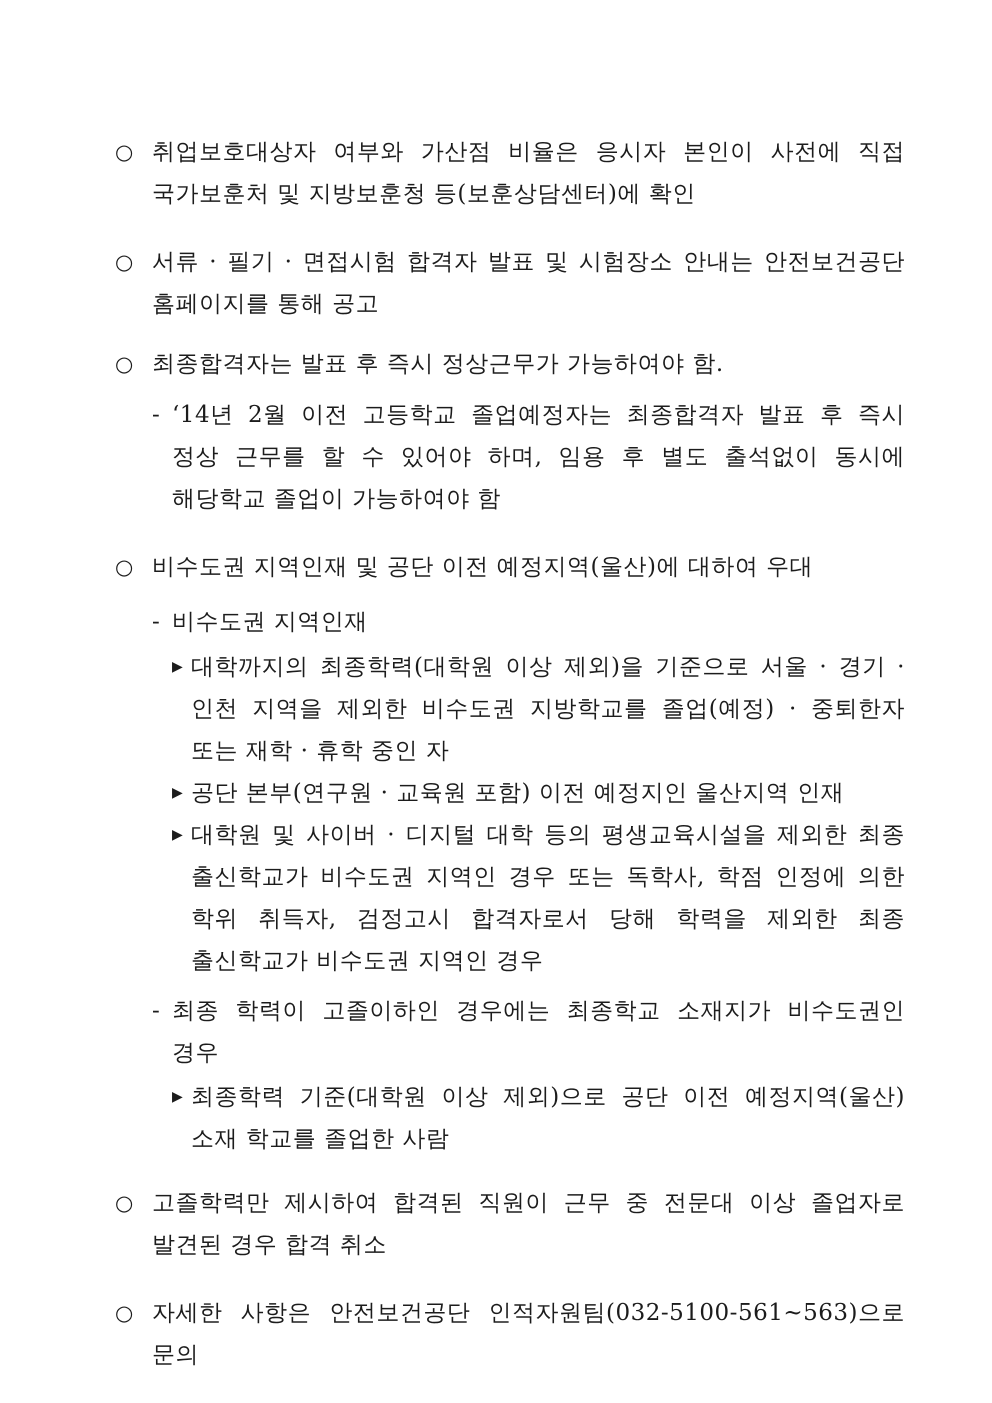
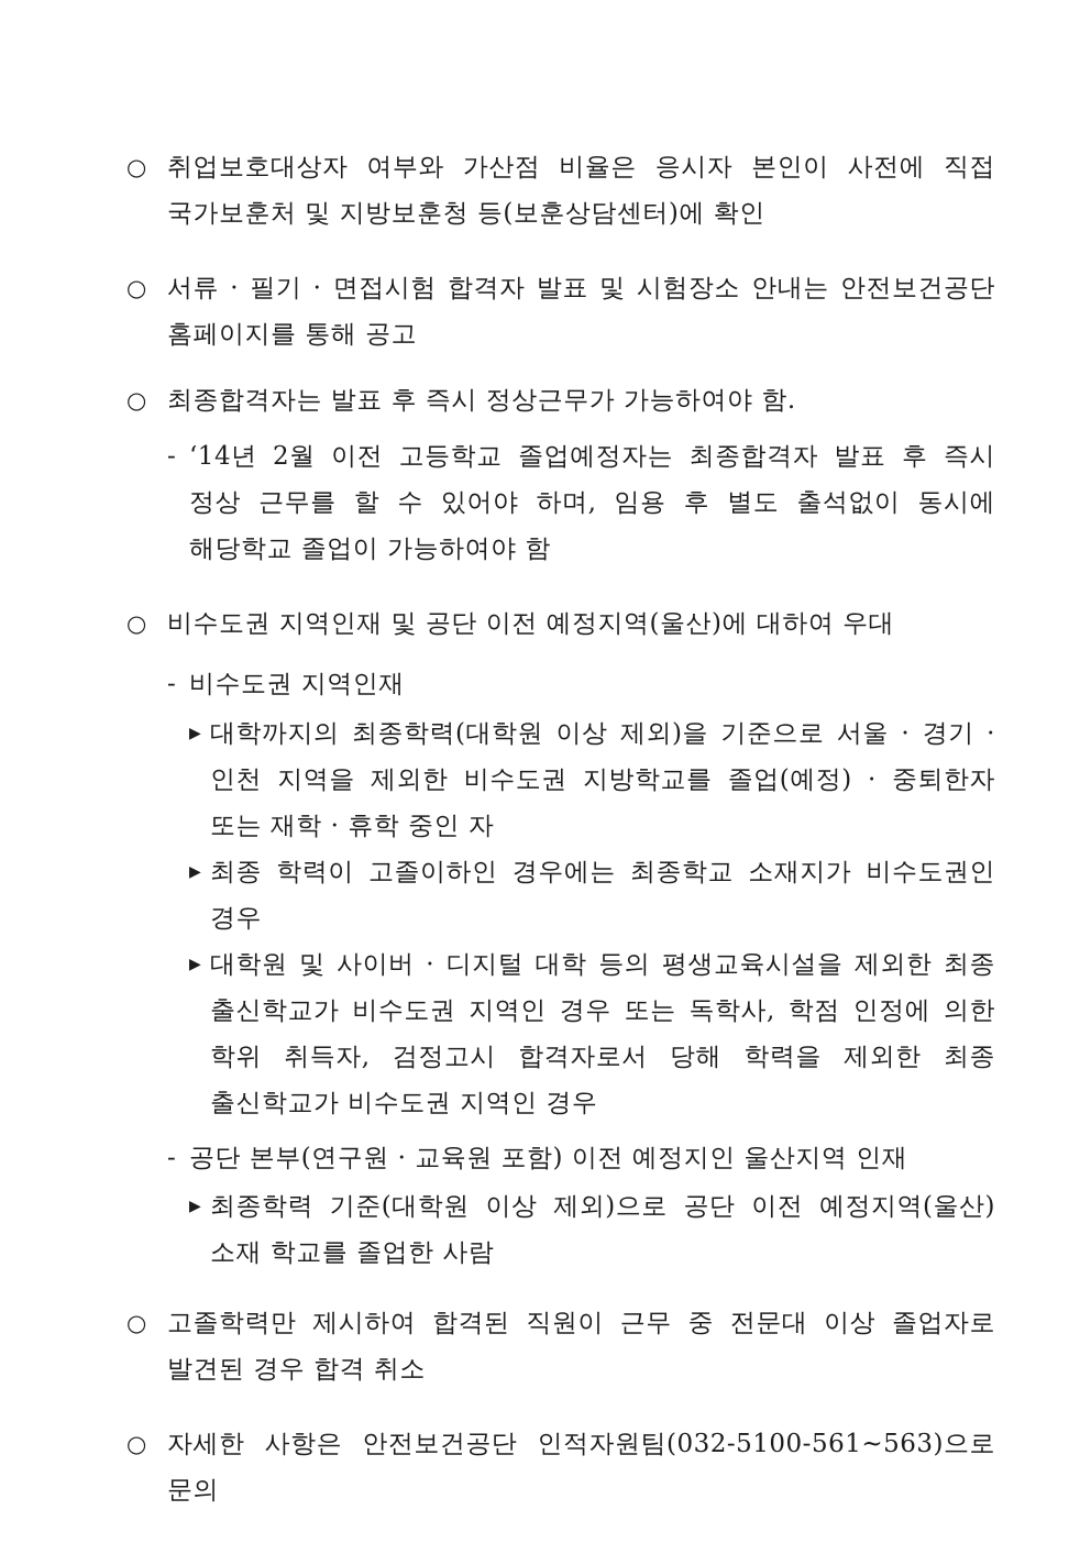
  ○
  취업보호대상자 여부와 가산점 비율은 응시자 본인이 사전에 직접 국가보훈처 및 지방보훈청 등(보훈상담센터)에 확인
  ○
  서류 · 필기 · 면접시험 합격자 발표 및 시험장소 안내는 안전보건공단 홈페이지를 통해 공고
  ○
  최종합격자는 발표 후 즉시 정상근무가 가능하여야 함.
  -
  ‘14년 2월 이전 고등학교 졸업예정자는 최종합격자 발표 후 즉시 정상 근무를 할 수 있어야 하며, 임용 후 별도 출석없이 동시에 해당학교 졸업이 가능하여야 함
  ○
  비수도권 지역인재 및 공단 이전 예정지역(울산)에 대하여 우대
  -
  비수도권 지역인재
  ▶
  대학까지의 최종학력(대학원 이상 제외)을 기준으로 서울 · 경기 · 인천 지역을 제외한 비수도권 지방학교를 졸업(예정) · 중퇴한자 또는 재학 · 휴학 중인 자
  ▶
- 공단 본부(연구원 · 교육원 포함) 이전 예정지인 울산지역 인재
+ 최종 학력이 고졸이하인 경우에는 최종학교 소재지가 비수도권인 경우
  ▶
  대학원 및 사이버 · 디지털 대학 등의 평생교육시설을 제외한 최종 출신학교가 비수도권 지역인 경우 또는 독학사, 학점 인정에 의한 학위 취득자, 검정고시 합격자로서 당해 학력을 제외한 최종 출신학교가 비수도권 지역인 경우
  -
- 최종 학력이 고졸이하인 경우에는 최종학교 소재지가 비수도권인 경우
+ 공단 본부(연구원 · 교육원 포함) 이전 예정지인 울산지역 인재
  ▶
  최종학력 기준(대학원 이상 제외)으로 공단 이전 예정지역(울산) 소재 학교를 졸업한 사람
  ○
  고졸학력만 제시하여 합격된 직원이 근무 중 전문대 이상 졸업자로 발견된 경우 합격 취소
  ○
  자세한 사항은 안전보건공단 인적자원팀(032-5100-561~563)으로 문의
